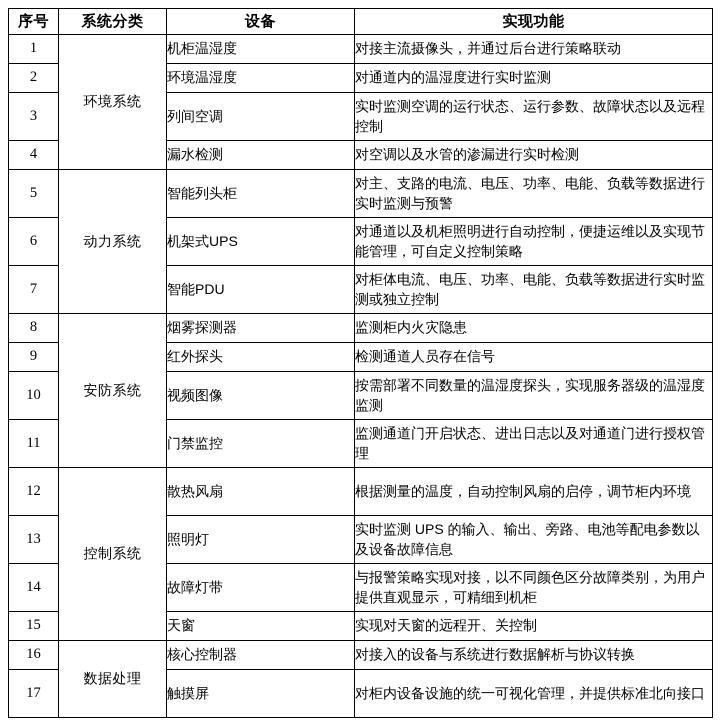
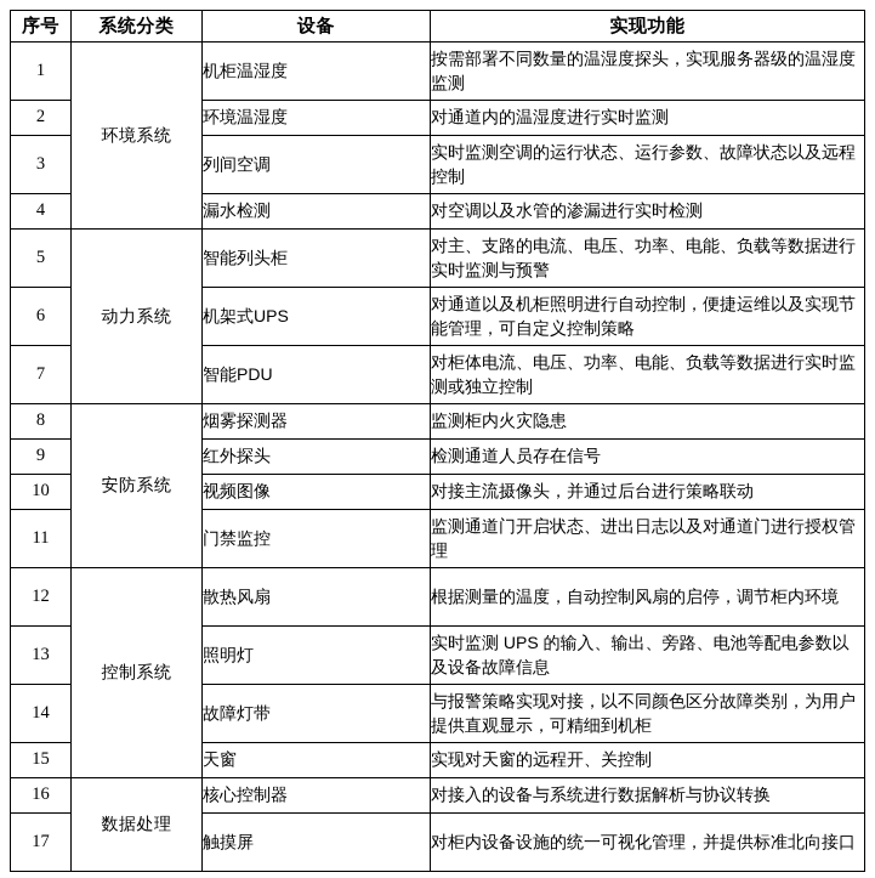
  序号	系统分类	设备	实现功能
- 1	环境系统	机柜温湿度	对接主流摄像头，并通过后台进行策略联动
+ 1	环境系统	机柜温湿度	按需部署不同数量的温湿度探头，实现服务器级的温湿度监测
  2	环境温湿度	对通道内的温湿度进行实时监测
  3	列间空调	实时监测空调的运行状态、运行参数、故障状态以及远程控制
  4	漏水检测	对空调以及水管的渗漏进行实时检测
  5	动力系统	智能列头柜	对主、支路的电流、电压、功率、电能、负载等数据进行实时监测与预警
  6	机架式UPS	对通道以及机柜照明进行自动控制，便捷运维以及实现节能管理，可自定义控制策略
  7	智能PDU	对柜体电流、电压、功率、电能、负载等数据进行实时监测或独立控制
  8	安防系统	烟雾探测器	监测柜内火灾隐患
  9	红外探头	检测通道人员存在信号
- 10	视频图像	按需部署不同数量的温湿度探头，实现服务器级的温湿度监测
+ 10	视频图像	对接主流摄像头，并通过后台进行策略联动
  11	门禁监控	监测通道门开启状态、进出日志以及对通道门进行授权管理
  12	控制系统	散热风扇	根据测量的温度，自动控制风扇的启停，调节柜内环境
  13	照明灯	实时监测 UPS 的输入、输出、旁路、电池等配电参数以及设备故障信息
  14	故障灯带	与报警策略实现对接，以不同颜色区分故障类别，为用户提供直观显示，可精细到机柜
  15	天窗	实现对天窗的远程开、关控制
  16	数据处理	核心控制器	对接入的设备与系统进行数据解析与协议转换
  17	触摸屏	对柜内设备设施的统一可视化管理，并提供标准北向接口
